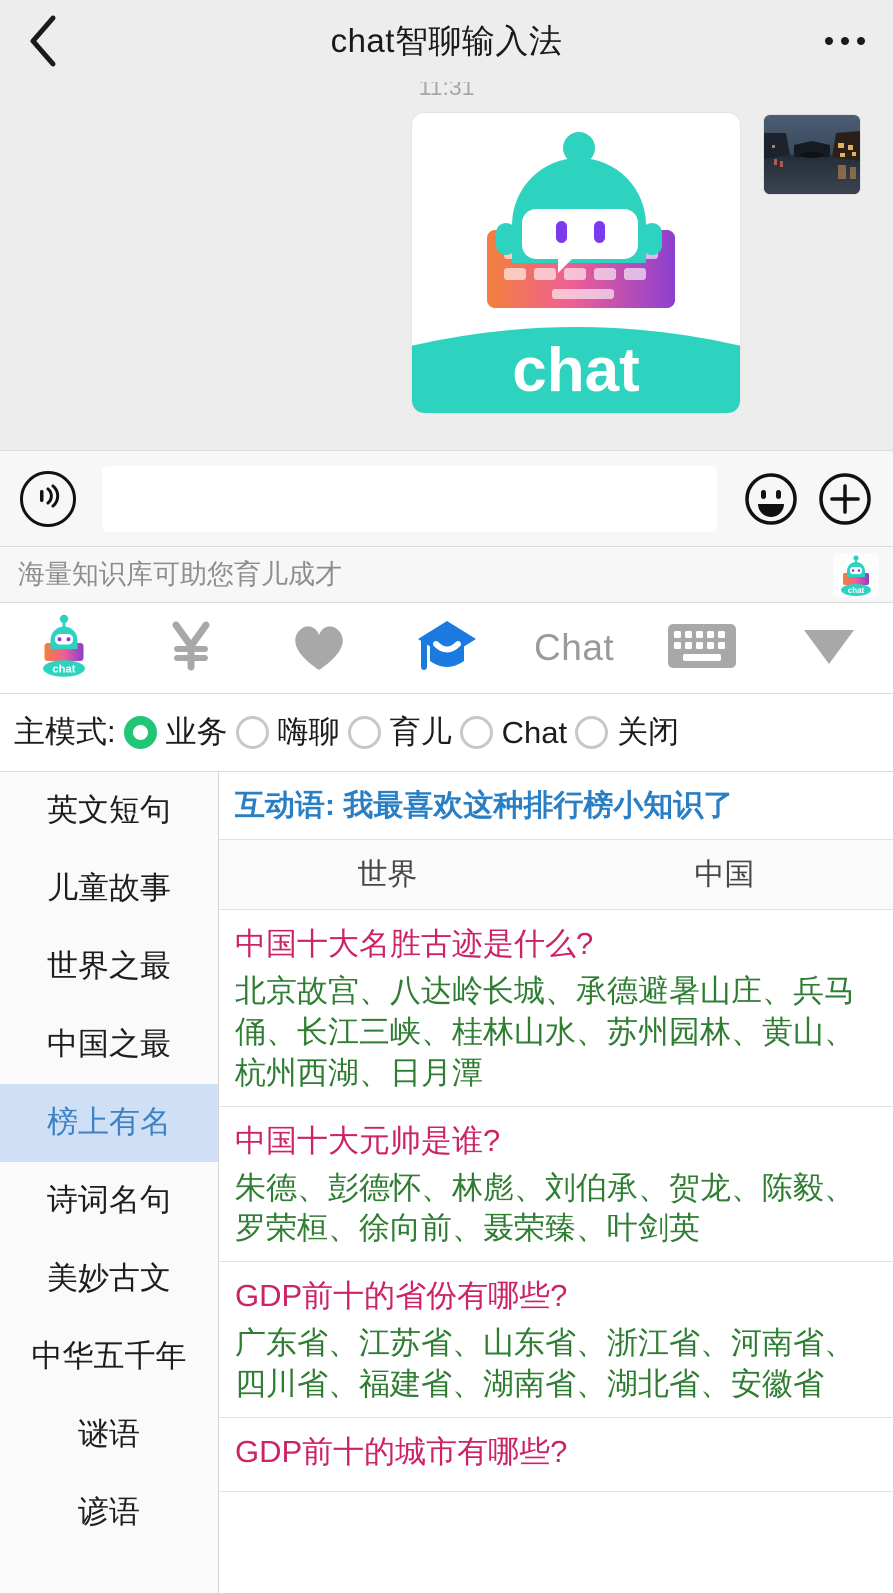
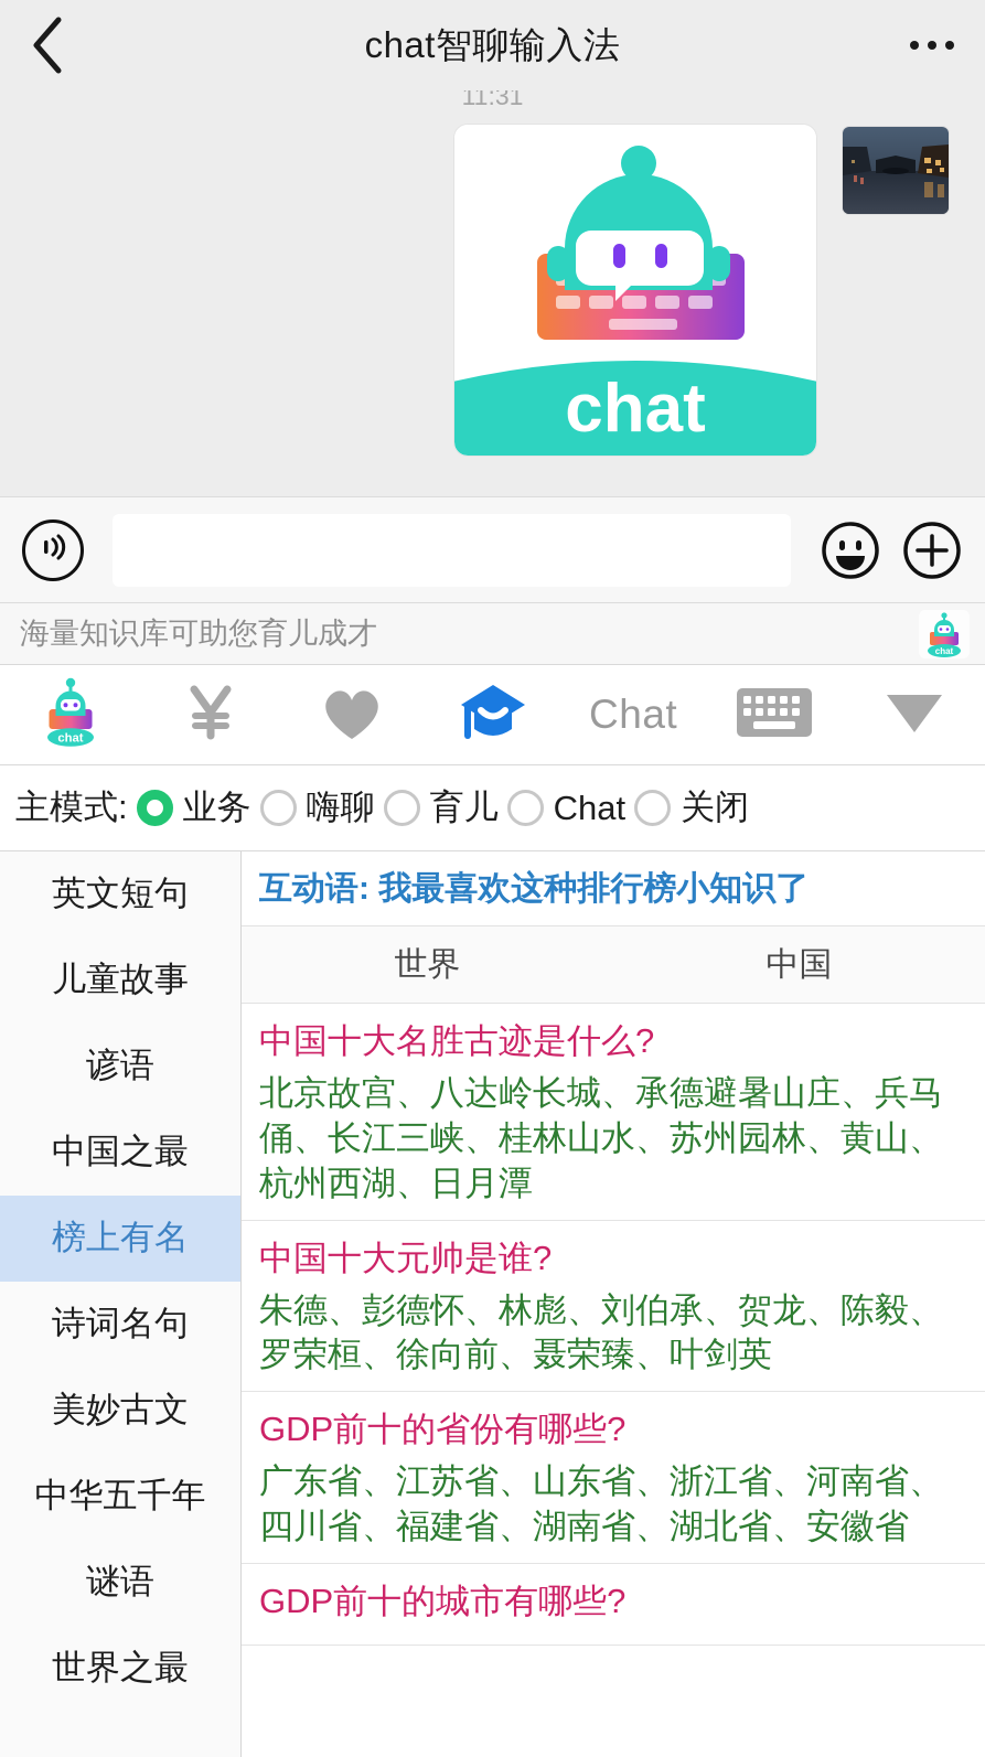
  chat智聊输入法
  11:31
  chat
  海量知识库可助您育儿成才
  chat
  chat
  Chat
  主模式:
  业务
  嗨聊
  育儿
  Chat
  关闭
  英文短句
  儿童故事
- 世界之最
+ 谚语
  中国之最
  榜上有名
  诗词名句
  美妙古文
  中华五千年
  谜语
- 谚语
+ 世界之最
  互动语: 我最喜欢这种排行榜小知识了
  世界
  中国
  中国十大名胜古迹是什么?
  北京故宫、八达岭长城、承德避暑山庄、兵马俑、长江三峡、桂林山水、苏州园林、黄山、杭州西湖、日月潭
  中国十大元帅是谁?
  朱德、彭德怀、林彪、刘伯承、贺龙、陈毅、罗荣桓、徐向前、聂荣臻、叶剑英
  GDP前十的省份有哪些?
  广东省、江苏省、山东省、浙江省、河南省、四川省、福建省、湖南省、湖北省、安徽省
  GDP前十的城市有哪些?
